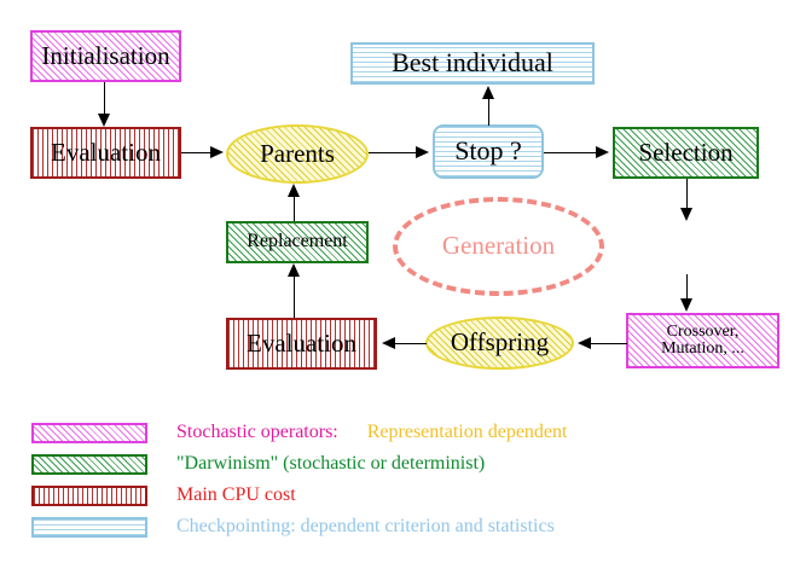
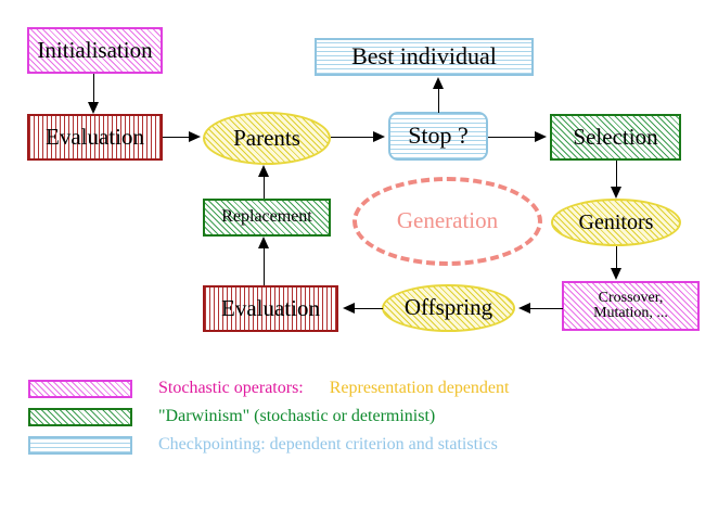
  Initialisation
  Evaluation
  Parents
  Best individual
  Stop ?
  Selection
+ Genitors
  Crossover,
  Mutation, ...
  Offspring
  Evaluation
  Replacement
  Generation
  Stochastic operators:
  Representation dependent
  "Darwinism" (stochastic or determinist)
- Main CPU cost
  Checkpointing: dependent criterion and statistics
